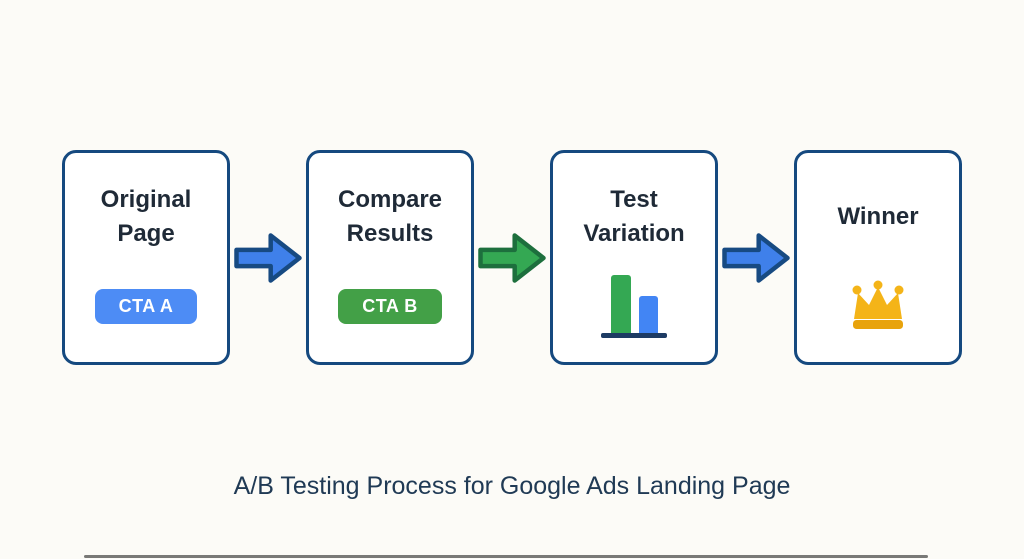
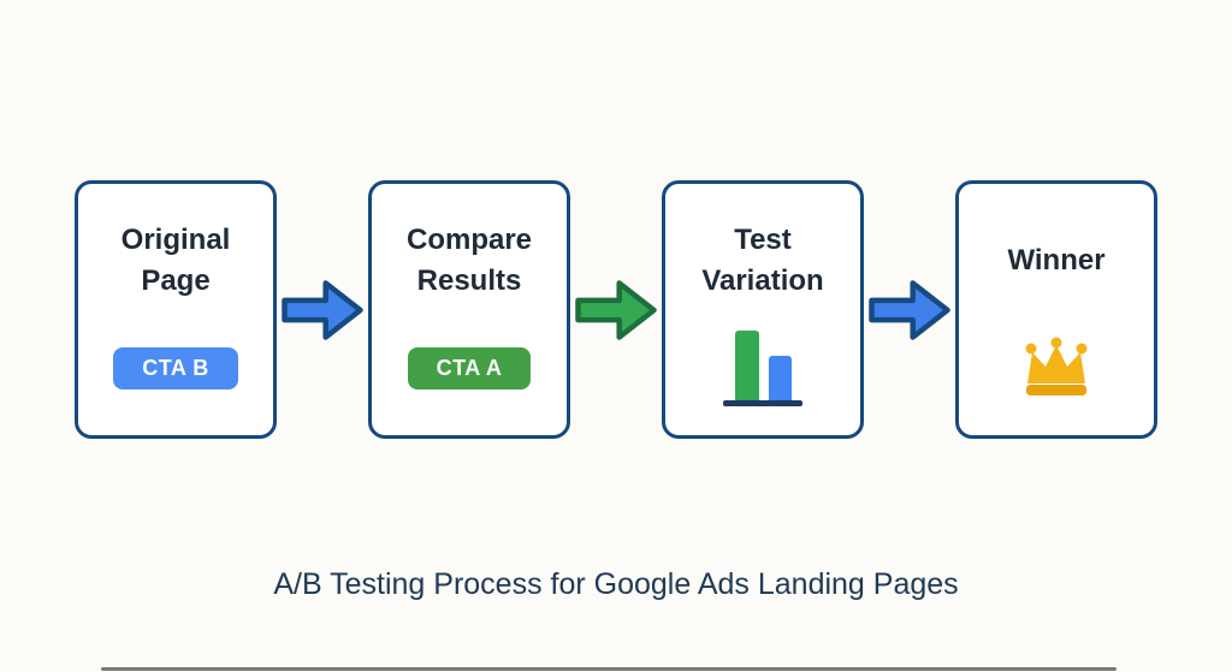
  Original Page
- CTA A
+ CTA B
  Compare Results
- CTA B
+ CTA A
  Test Variation
  Winner
- A/B Testing Process for Google Ads Landing Page
+ A/B Testing Process for Google Ads Landing Pages
